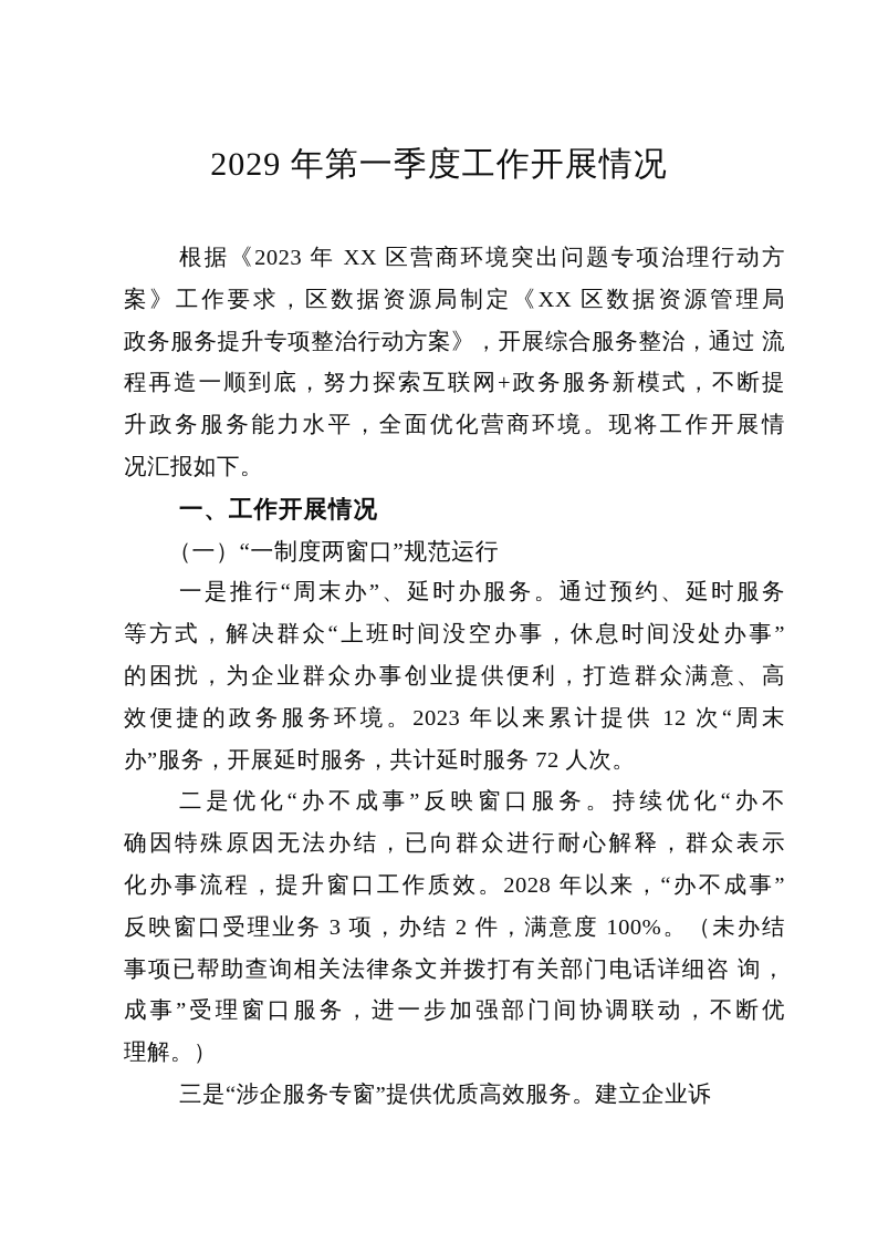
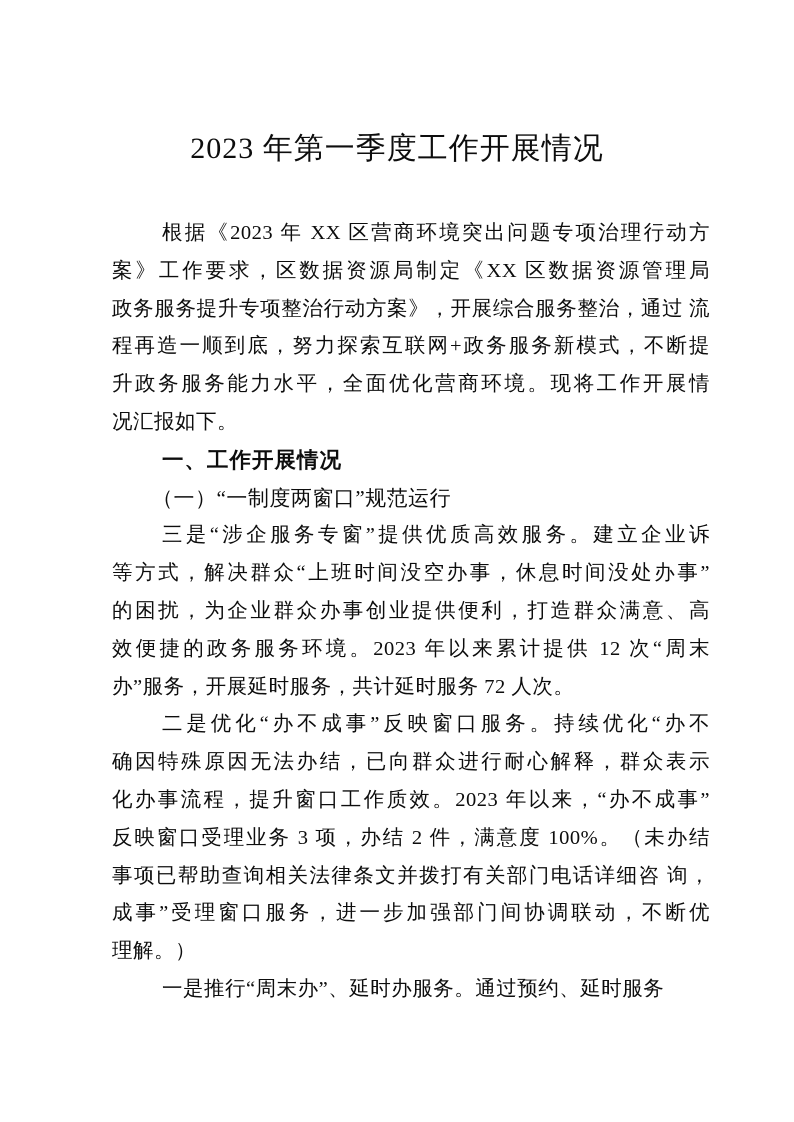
- 2029 年第一季度工作开展情况
+ 2023 年第一季度工作开展情况
  根据《2023 年 XX 区营商环境突出问题专项治理行动方
  案》工作要求，区数据资源局制定《XX 区数据资源管理局
  政务服务提升专项整治行动方案》，开展综合服务整治，通过 流
  程再造一顺到底，努力探索互联网+政务服务新模式，不断提
  升政务服务能力水平，全面优化营商环境。现将工作开展情
  况汇报如下。
  一、工作开展情况
  （一）“一制度两窗口”规范运行
- 一是推行“周末办”、延时办服务。通过预约、延时服务
+ 三是“涉企服务专窗”提供优质高效服务。建立企业诉
  等方式，解决群众“上班时间没空办事，休息时间没处办事”
  的困扰，为企业群众办事创业提供便利，打造群众满意、高
  效便捷的政务服务环境。2023 年以来累计提供 12 次“周末
  办”服务，开展延时服务，共计延时服务 72 人次。
  二是优化“办不成事”反映窗口服务。持续优化“办不
  确因特殊原因无法办结，已向群众进行耐心解释，群众表示
- 化办事流程，提升窗口工作质效。2028 年以来，“办不成事”
+ 化办事流程，提升窗口工作质效。2023 年以来，“办不成事”
  反映窗口受理业务 3 项，办结 2 件，满意度 100%。（未办结
  事项已帮助查询相关法律条文并拨打有关部门电话详细咨 询，
  成事”受理窗口服务，进一步加强部门间协调联动，不断优
  理解。）
- 三是“涉企服务专窗”提供优质高效服务。建立企业诉
+ 一是推行“周末办”、延时办服务。通过预约、延时服务
